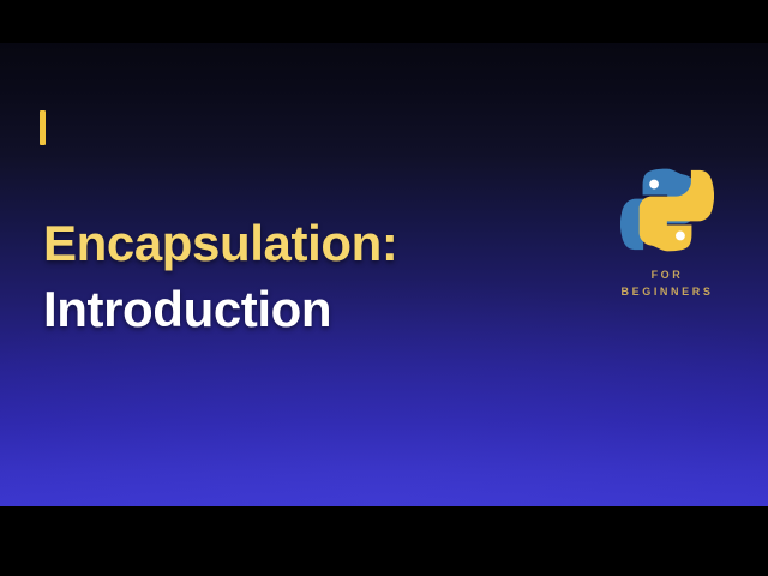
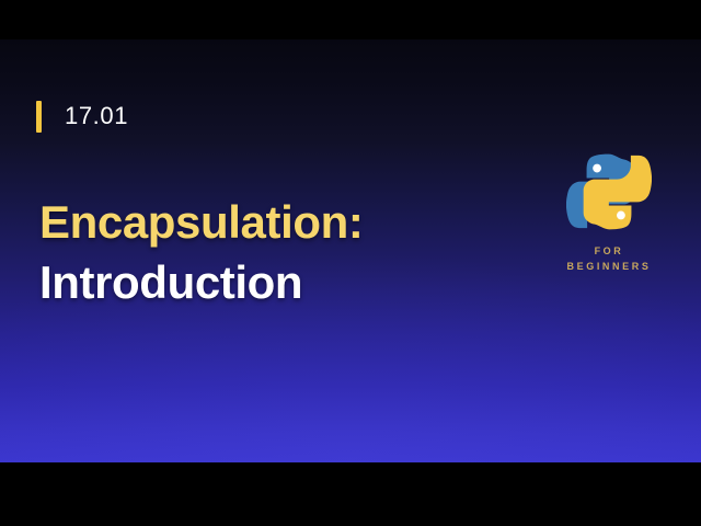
+ 17.01
  Encapsulation:
  Introduction
  FOR
  BEGINNERS
